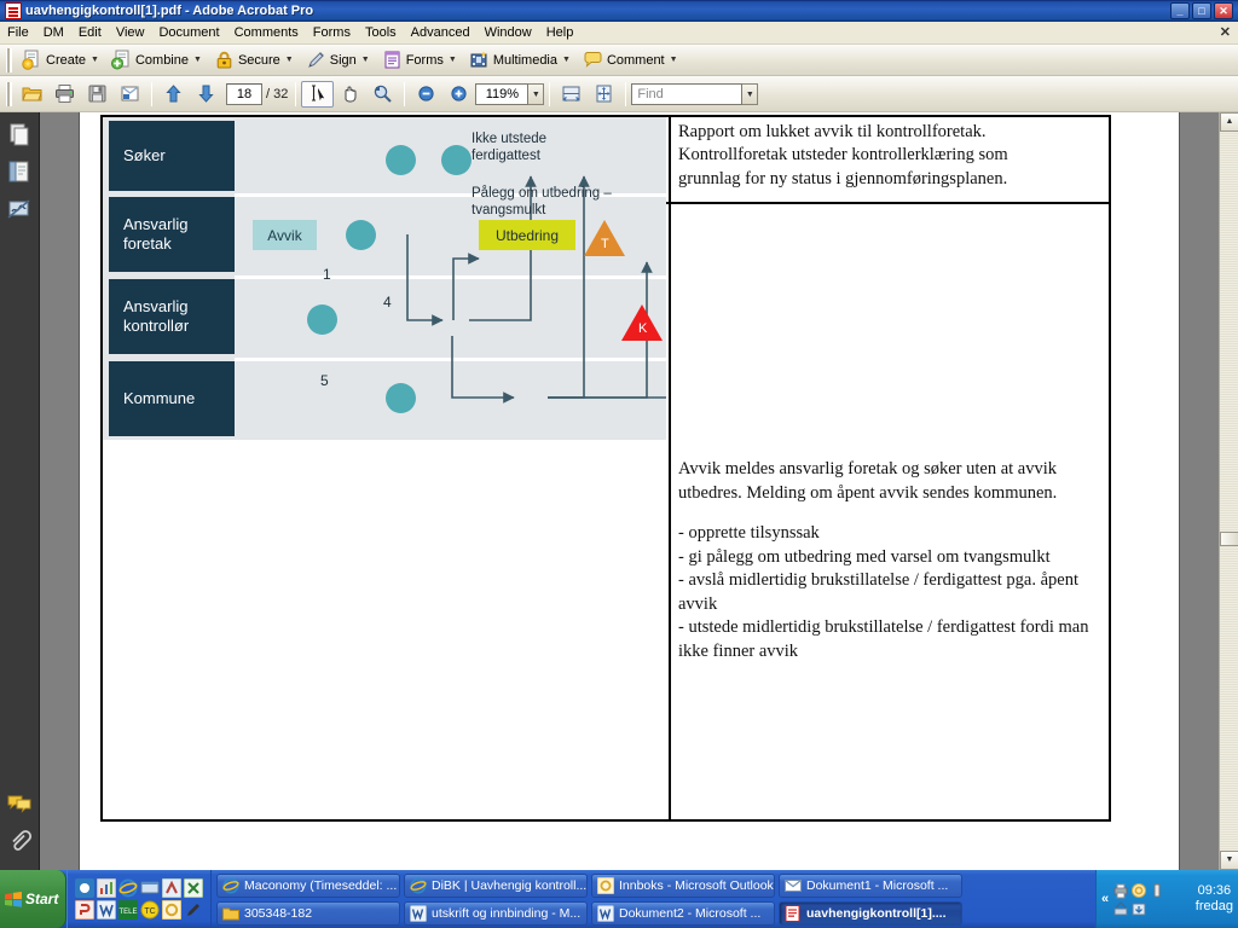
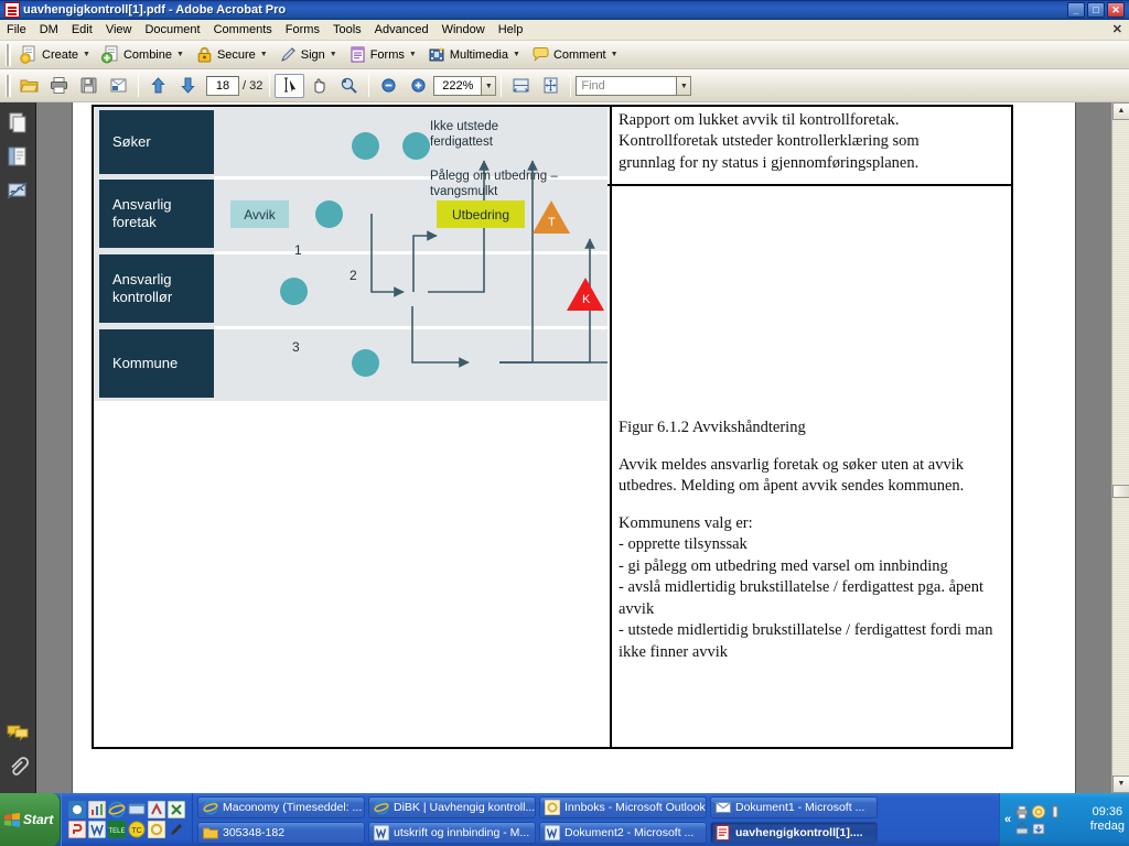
  uavhengigkontroll[1].pdf - Adobe Acrobat Pro
  _
  □
  ✕
  File
  DM
  Edit
  View
  Document
  Comments
  Forms
  Tools
  Advanced
  Window
  Help
  ✕
  Create
  Combine
  Secure
  Sign
  Forms
  Multimedia
  Comment
  18
  / 32
- 119%
+ 222%
  Find
  Søker
  Ansvarlig
  foretak
  Ansvarlig
  kontrollør
  Kommune
  Avvik
  Utbedring
  1
- 4
+ 2
- 5
+ 3
  Ikke utstede
  ferdigattest
  Pålegg om utbedring –
  tvangsmulkt
  T
  K
  Rapport om lukket avvik til kontrollforetak.
  Kontrollforetak utsteder kontrollerklæring som
  grunnlag for ny status i gjennomføringsplanen.
+ Figur 6.1.2 Avvikshåndtering
  Avvik meldes ansvarlig foretak og søker uten at avvik utbedres. Melding om åpent avvik sendes kommunen.
+ Kommunens valg er:
  - opprette tilsynssak
- - gi pålegg om utbedring med varsel om tvangsmulkt
+ - gi pålegg om utbedring med varsel om innbinding
  - avslå midlertidig brukstillatelse / ferdigattest pga. åpent avvik
  - utstede midlertidig brukstillatelse / ferdigattest fordi man ikke finner avvik
  Start
  Maconomy (Timeseddel: ...
  DiBK | Uavhengig kontroll...
  Innboks - Microsoft Outlook
  Dokument1 - Microsoft ...
  305348-182
  utskrift og innbinding - M...
  Dokument2 - Microsoft ...
  uavhengigkontroll[1]....
  «
  09:36
  fredag
